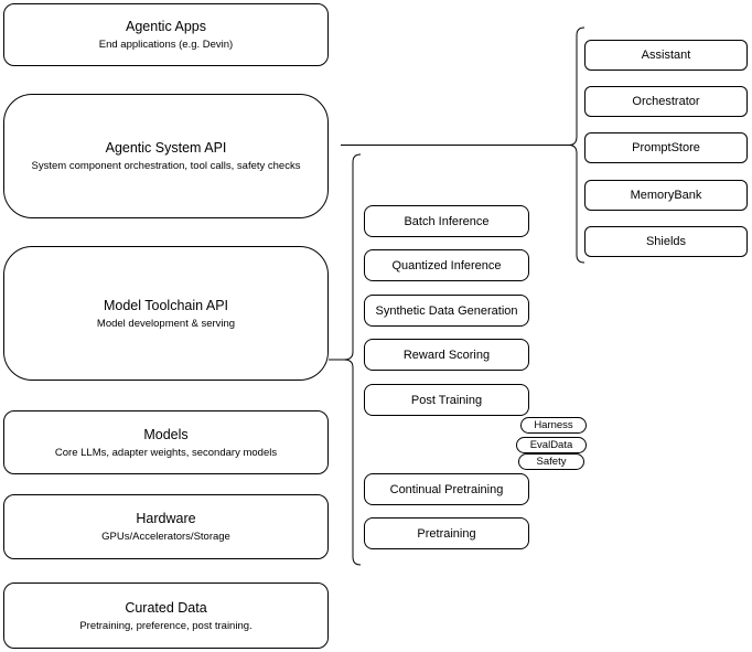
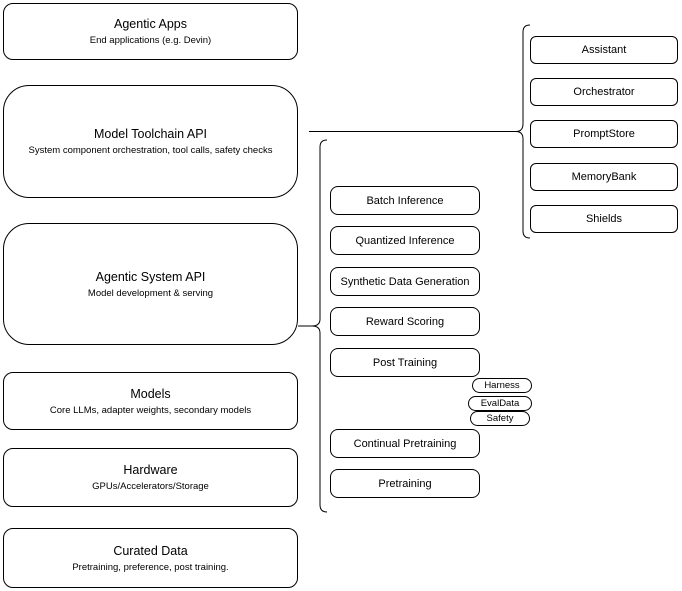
  Agentic Apps
  End applications (e.g. Devin)
- Agentic System API
+ Model Toolchain API
  System component orchestration, tool calls, safety checks
- Model Toolchain API
+ Agentic System API
  Model development & serving
  Models
  Core LLMs, adapter weights, secondary models
  Hardware
  GPUs/Accelerators/Storage
  Curated Data
  Pretraining, preference, post training.
  Batch Inference
  Quantized Inference
  Synthetic Data Generation
  Reward Scoring
  Post Training
  Continual Pretraining
  Pretraining
  Harness
  EvalData
  Safety
  Assistant
  Orchestrator
  PromptStore
  MemoryBank
  Shields
